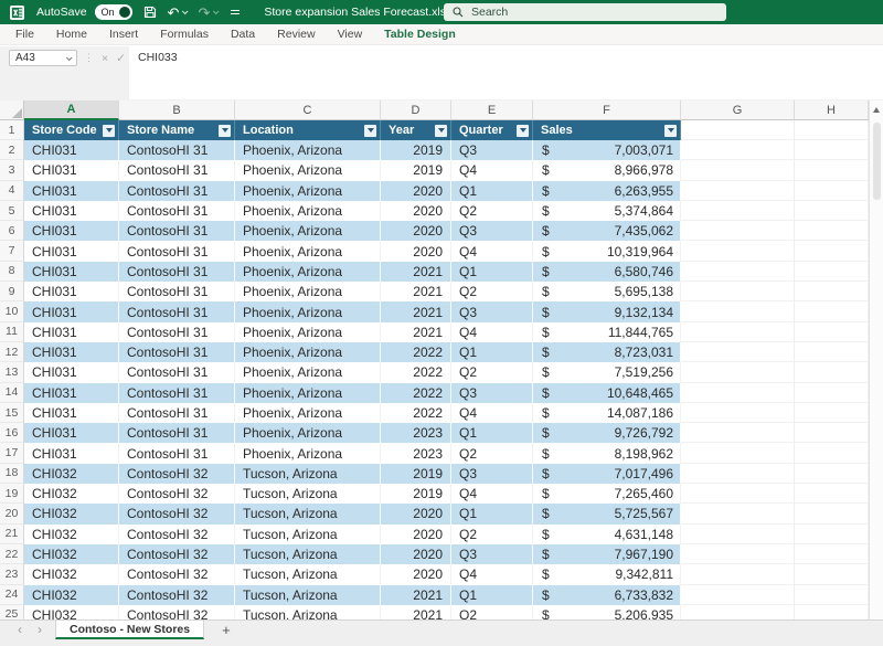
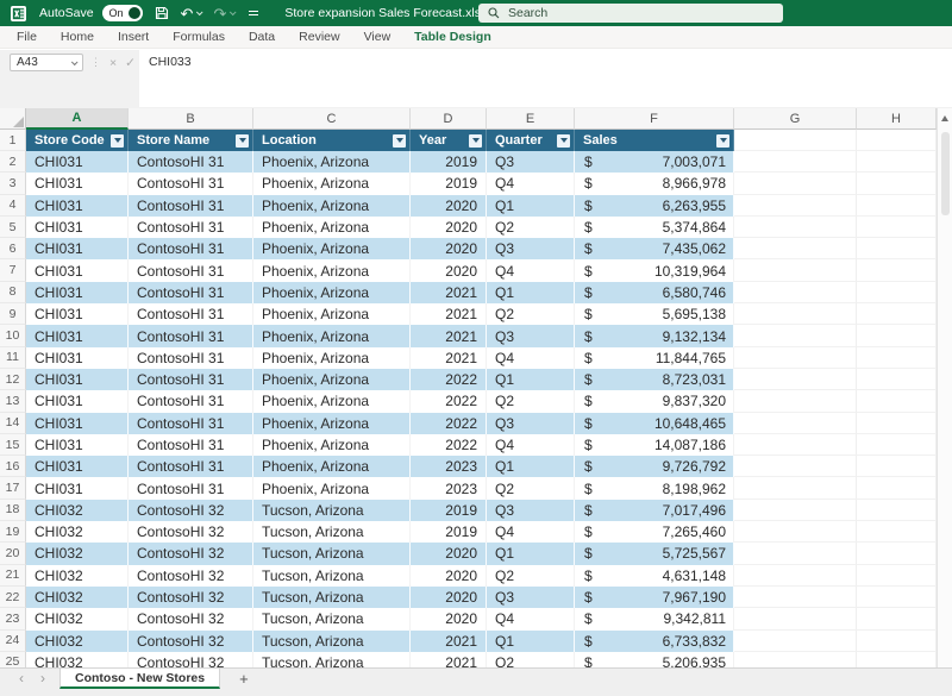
  AutoSave
  On
  ↶
  ↷
  Store expansion Sales Forecast.xl
  Search
  File
  Home
  Insert
  Formulas
  Data
  Review
  View
  Table Design
  A43
  ⋮
  ×
  ✓
  CHI033
  A
  B
  C
  D
  E
  F
  G
  H
  1
  Store Code
  Store Name
  Location
  Year
  Quarter
  Sales
  2
  CHI031
  ContosoHI 31
  Phoenix, Arizona
  2019
  Q3
  $
  7,003,071
  3
  CHI031
  ContosoHI 31
  Phoenix, Arizona
  2019
  Q4
  $
  8,966,978
  4
  CHI031
  ContosoHI 31
  Phoenix, Arizona
  2020
  Q1
  $
  6,263,955
  5
  CHI031
  ContosoHI 31
  Phoenix, Arizona
  2020
  Q2
  $
  5,374,864
  6
  CHI031
  ContosoHI 31
  Phoenix, Arizona
  2020
  Q3
  $
  7,435,062
  7
  CHI031
  ContosoHI 31
  Phoenix, Arizona
  2020
  Q4
  $
  10,319,964
  8
  CHI031
  ContosoHI 31
  Phoenix, Arizona
  2021
  Q1
  $
  6,580,746
  9
  CHI031
  ContosoHI 31
  Phoenix, Arizona
  2021
  Q2
  $
  5,695,138
  10
  CHI031
  ContosoHI 31
  Phoenix, Arizona
  2021
  Q3
  $
  9,132,134
  11
  CHI031
  ContosoHI 31
  Phoenix, Arizona
  2021
  Q4
  $
  11,844,765
  12
  CHI031
  ContosoHI 31
  Phoenix, Arizona
  2022
  Q1
  $
  8,723,031
  13
  CHI031
  ContosoHI 31
  Phoenix, Arizona
  2022
  Q2
  $
- 7,519,256
+ 9,837,320
  14
  CHI031
  ContosoHI 31
  Phoenix, Arizona
  2022
  Q3
  $
  10,648,465
  15
  CHI031
  ContosoHI 31
  Phoenix, Arizona
  2022
  Q4
  $
  14,087,186
  16
  CHI031
  ContosoHI 31
  Phoenix, Arizona
  2023
  Q1
  $
  9,726,792
  17
  CHI031
  ContosoHI 31
  Phoenix, Arizona
  2023
  Q2
  $
  8,198,962
  18
  CHI032
  ContosoHI 32
  Tucson, Arizona
  2019
  Q3
  $
  7,017,496
  19
  CHI032
  ContosoHI 32
  Tucson, Arizona
  2019
  Q4
  $
  7,265,460
  20
  CHI032
  ContosoHI 32
  Tucson, Arizona
  2020
  Q1
  $
  5,725,567
  21
  CHI032
  ContosoHI 32
  Tucson, Arizona
  2020
  Q2
  $
  4,631,148
  22
  CHI032
  ContosoHI 32
  Tucson, Arizona
  2020
  Q3
  $
  7,967,190
  23
  CHI032
  ContosoHI 32
  Tucson, Arizona
  2020
  Q4
  $
  9,342,811
  24
  CHI032
  ContosoHI 32
  Tucson, Arizona
  2021
  Q1
  $
  6,733,832
  25
  CHI032
  ContosoHI 32
  Tucson, Arizona
  2021
  Q2
  $
  5,206,935
  ‹
  ›
  Contoso - New Stores
  +
